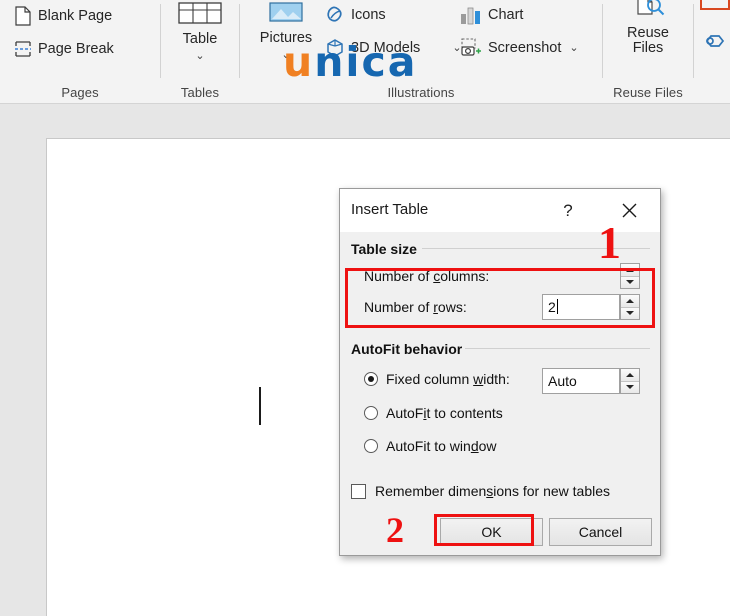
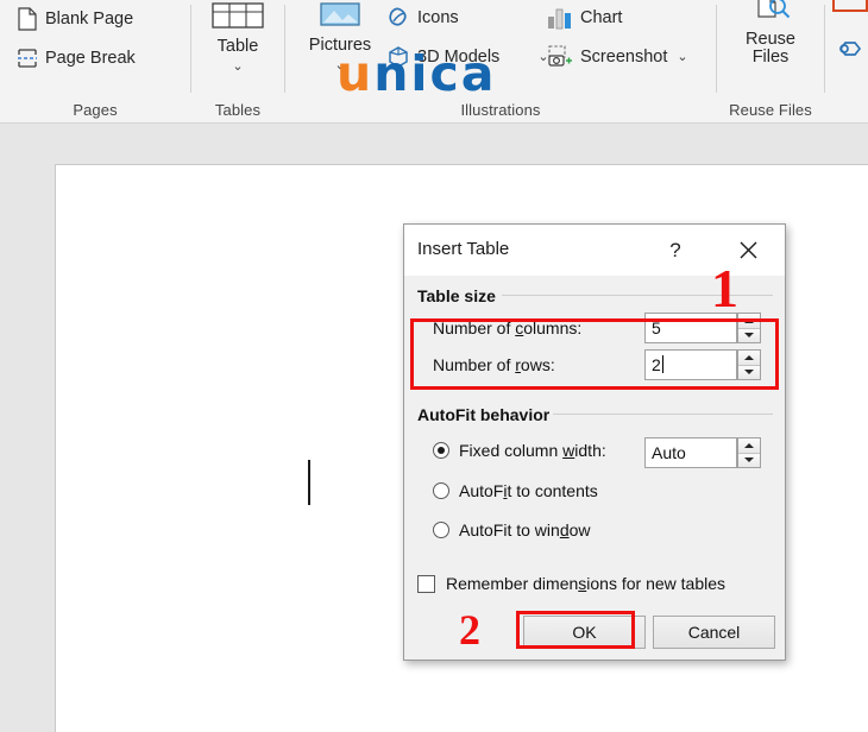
  Blank Page
  Page Break
  Pages
  Table
  ⌄
  Tables
  Pictures
  ⌄
  Icons
  3D Models
  ⌄
  Chart
  Screenshot
  ⌄
  Illustrations
  Reuse
  Files
  Reuse Files
  unica
  Insert Table
  ?
  Table size
  Number of columns:
+ 5
  Number of rows:
  2
  AutoFit behavior
  Fixed column width:
  Auto
  AutoFit to contents
  AutoFit to window
  Remember dimensions for new tables
  OK
  Cancel
  1
  2
